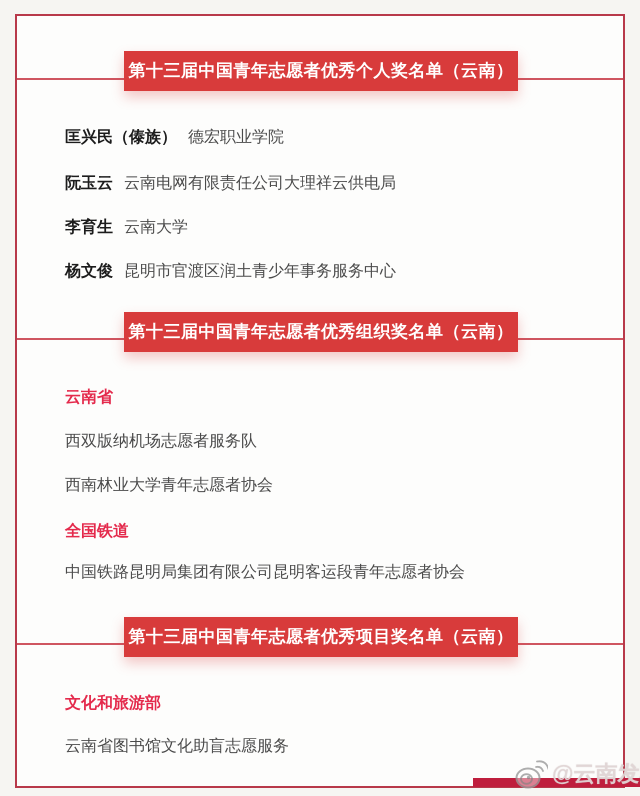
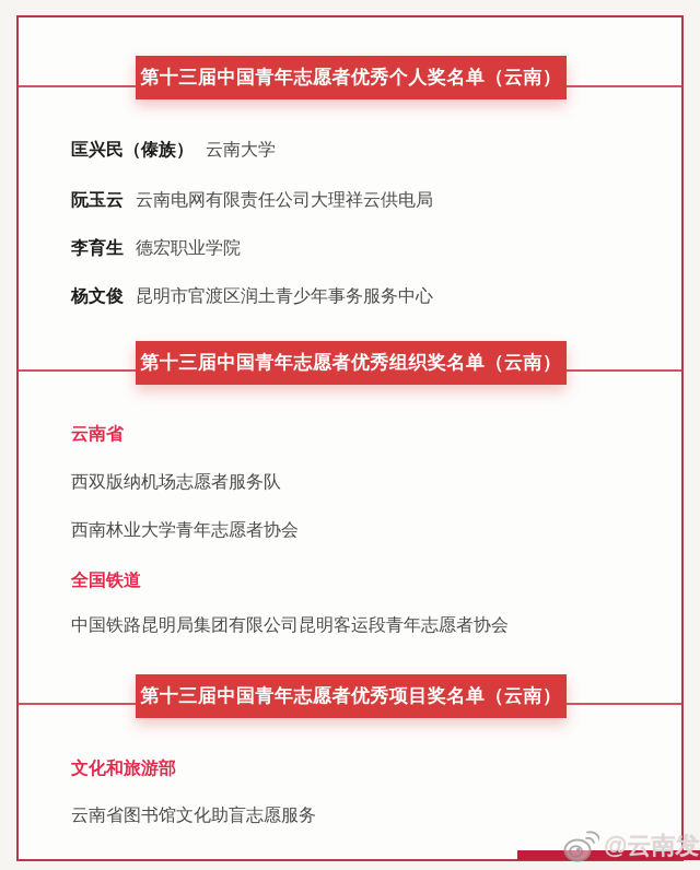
  第十三届中国青年志愿者优秀个人奖名单（云南）
- 匡兴民（傣族） 德宏职业学院
+ 匡兴民（傣族） 云南大学
  阮玉云 云南电网有限责任公司大理祥云供电局
- 李育生 云南大学
+ 李育生 德宏职业学院
  杨文俊 昆明市官渡区润土青少年事务服务中心
  第十三届中国青年志愿者优秀组织奖名单（云南）
  云南省
  西双版纳机场志愿者服务队
  西南林业大学青年志愿者协会
  全国铁道
  中国铁路昆明局集团有限公司昆明客运段青年志愿者协会
  第十三届中国青年志愿者优秀项目奖名单（云南）
  文化和旅游部
  云南省图书馆文化助盲志愿服务
  @云南发
